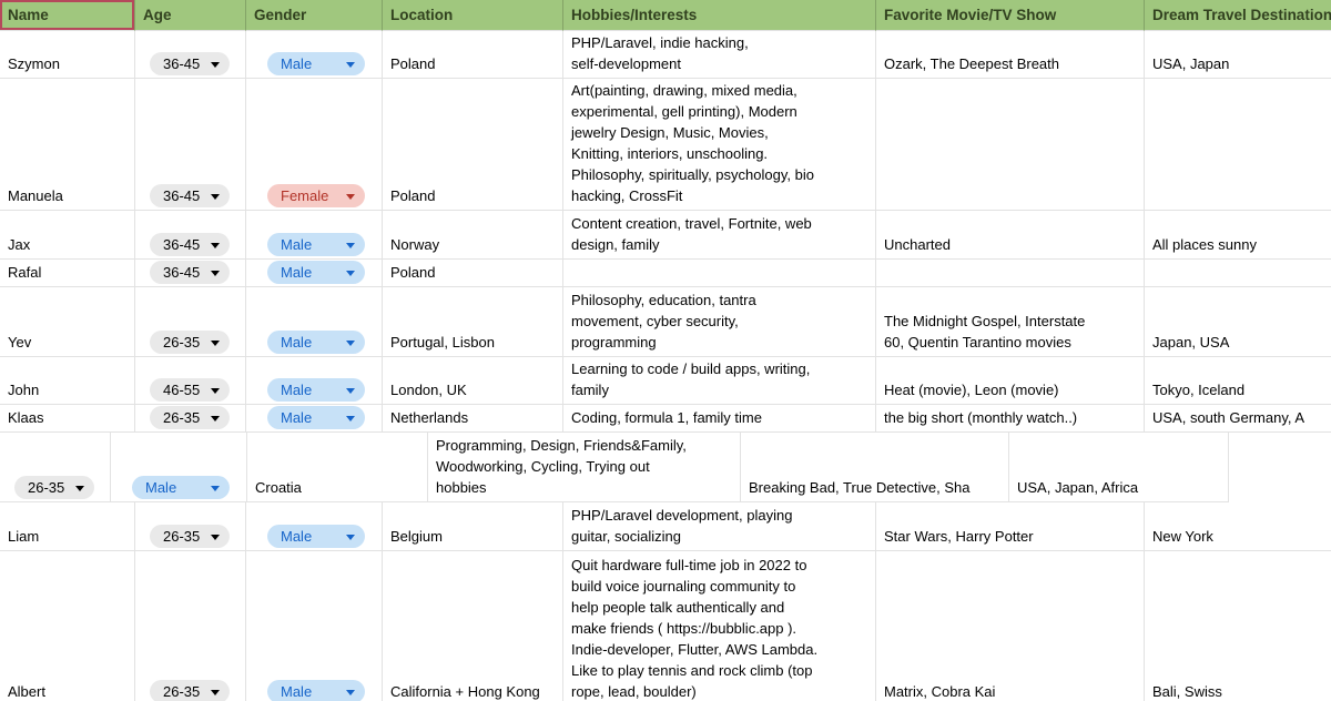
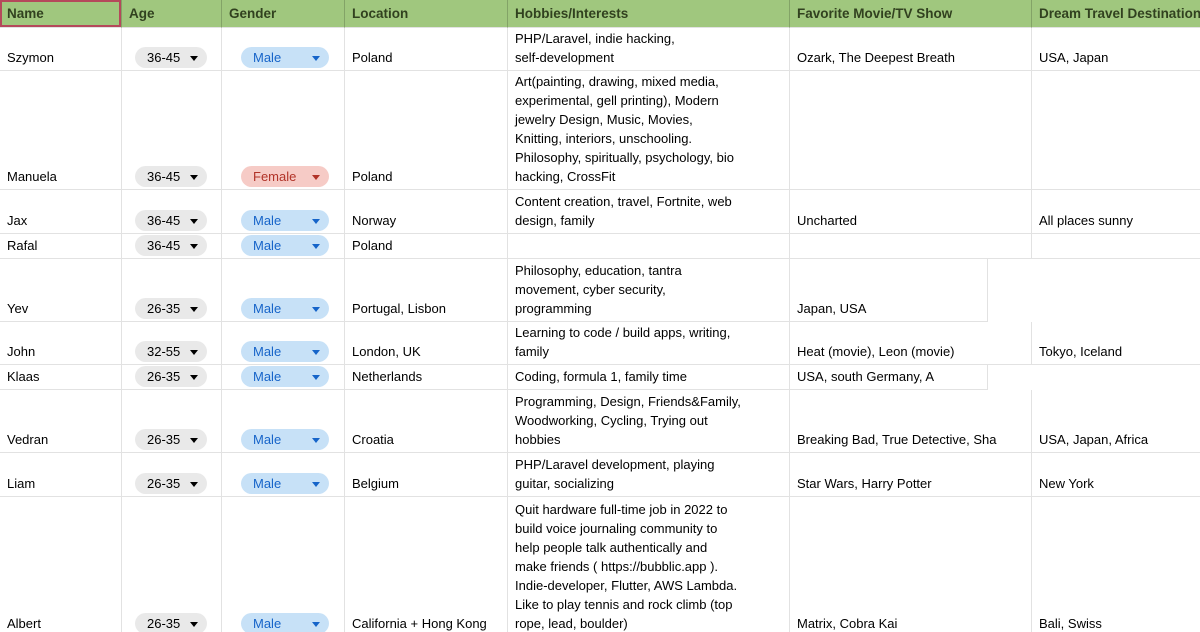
  Name
  Age
  Gender
  Location
  Hobbies/Interests
  Favorite Movie/TV Show
  Dream Travel Destination
  Szymon
  36-45
  Male
  Poland
  PHP/Laravel, indie hacking,
  self-development
  Ozark, The Deepest Breath
  USA, Japan
  Manuela
  36-45
  Female
  Poland
  Art(painting, drawing, mixed media,
  experimental, gell printing), Modern
  jewelry Design, Music, Movies,
  Knitting, interiors, unschooling.
  Philosophy, spiritually, psychology, bio
  hacking, CrossFit
  Jax
  36-45
  Male
  Norway
  Content creation, travel, Fortnite, web
  design, family
  Uncharted
  All places sunny
  Rafal
  36-45
  Male
  Poland
  Yev
  26-35
  Male
  Portugal, Lisbon
  Philosophy, education, tantra
  movement, cyber security,
  programming
- The Midnight Gospel, Interstate
- 60, Quentin Tarantino movies
  Japan, USA
  John
- 46-55
+ 32-55
  Male
  London, UK
  Learning to code / build apps, writing,
  family
  Heat (movie), Leon (movie)
  Tokyo, Iceland
  Klaas
  26-35
  Male
  Netherlands
  Coding, formula 1, family time
- the big short (monthly watch..)
  USA, south Germany, A
+ Vedran
  26-35
  Male
  Croatia
  Programming, Design, Friends&Family,
  Woodworking, Cycling, Trying out
  hobbies
  Breaking Bad, True Detective, Sha
  USA, Japan, Africa
  Liam
  26-35
  Male
  Belgium
  PHP/Laravel development, playing
  guitar, socializing
  Star Wars, Harry Potter
  New York
  Albert
  26-35
  Male
  California + Hong Kong
  Quit hardware full-time job in 2022 to
  build voice journaling community to
  help people talk authentically and
  make friends ( https://bubblic.app ).
  Indie-developer, Flutter, AWS Lambda.
  Like to play tennis and rock climb (top
  rope, lead, boulder)
  Matrix, Cobra Kai
  Bali, Swiss
